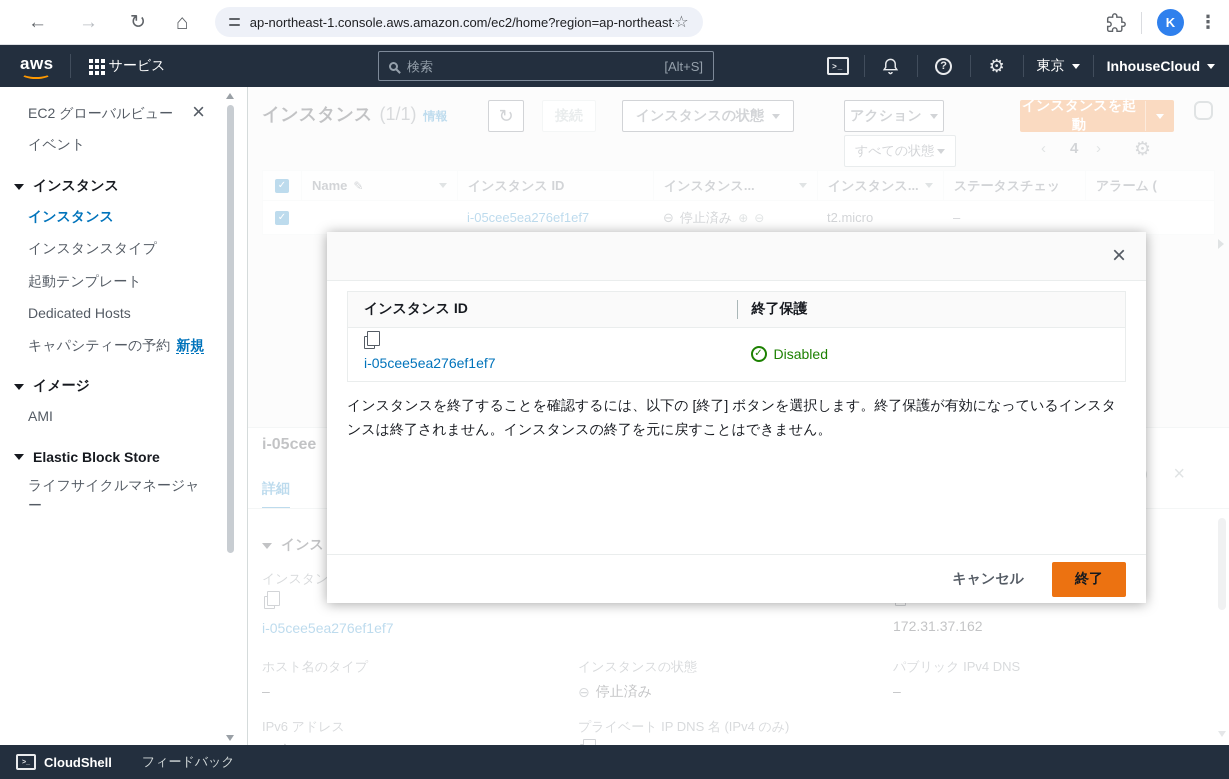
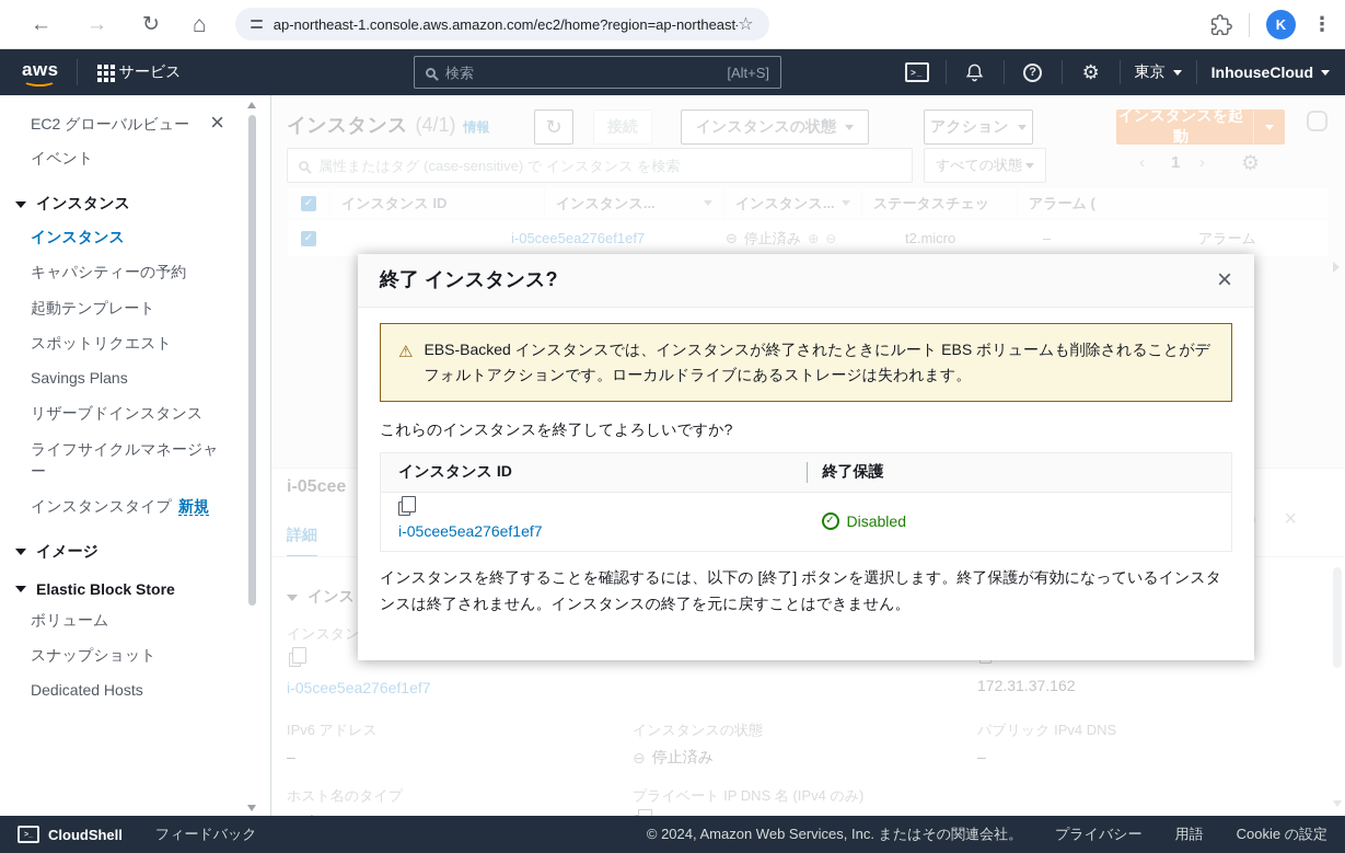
  ←
  →
  ↻
  ⌂
  ap-northeast-1.console.aws.amazon.com/ec2/home?region=ap-northeast
  ☆
  K
  ⋮
  aws
  サービス
  検索
  [Alt+S]
  >_
  ?
  ⚙
  東京
  InhouseCloud
  ×
  EC2 グローバルビュー
  イベント
  インスタンス
  インスタンス
- インスタンスタイプ
+ キャパシティーの予約
  起動テンプレート
+ スポットリクエスト
+ Savings Plans
+ リザーブドインスタンス
- Dedicated Hosts
+ ライフサイクルマネージャー
- キャパシティーの予約 新規
+ インスタンスタイプ 新規
  イメージ
- AMI
  Elastic Block Store
+ ボリューム
+ スナップショット
- ライフサイクルマネージャー
+ Dedicated Hosts
  インスタンス
- (1/1)
+ (4/1)
  情報
  ↻
  インスタンスの状態
  アクション
  インスタンスを起動
+ 属性またはタグ (case-sensitive) で インスタンス を検索
  すべての状態
  ‹
- 4
+ 1
  ›
  ⚙
  ✓
- Name
- ✎
  インスタンス ID
  インスタンス...
  インスタンス...
  ステータスチェッ
  アラーム (
  ✓
  i-05cee5ea276ef1ef7
  ⊖
  停止済み
  ⊕
  ⊖
  t2.micro
  –
+ アラーム
  i-05cee
  ×
  詳細
  インス
  インスタン
  i-05cee5ea276ef1ef7
  172.31.37.162
- ホスト名のタイプ
+ IPv6 アドレス
  –
  インスタンスの状態
  ⊖
  停止済み
  パブリック IPv4 DNS
  –
- IPv6 アドレス
+ ホスト名のタイプ
  プライベート IP DNS 名 (IPv4 のみ)
+ 終了 インスタンス?
  ×
+ ⚠
+ EBS-Backed インスタンスでは、インスタンスが終了されたときにルート EBS ボリュームも削除されることがデフォルトアクションです。ローカルドライブにあるストレージは失われます。
+ これらのインスタンスを終了してよろしいですか?
  インスタンス ID
  終了保護
  i-05cee5ea276ef1ef7
  ✓
  Disabled
  インスタンスを終了することを確認するには、以下の [終了] ボタンを選択します。終了保護が有効になっているインスタンスは終了されません。インスタンスの終了を元に戻すことはできません。
- キャンセル
- 終了
  CloudShell
  フィードバック
+ © 2024, Amazon Web Services, Inc. またはその関連会社。
+ プライバシー
+ 用語
+ Cookie の設定
